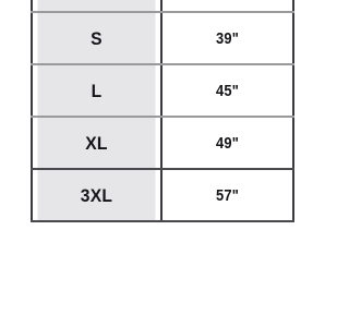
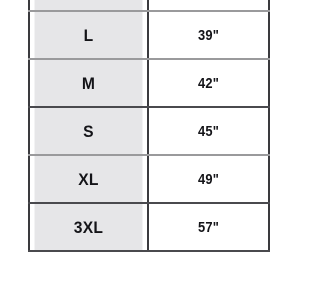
- S	39"
+ L	39"
+ M	42"
- L	45"
+ S	45"
  XL	49"
  3XL	57"
